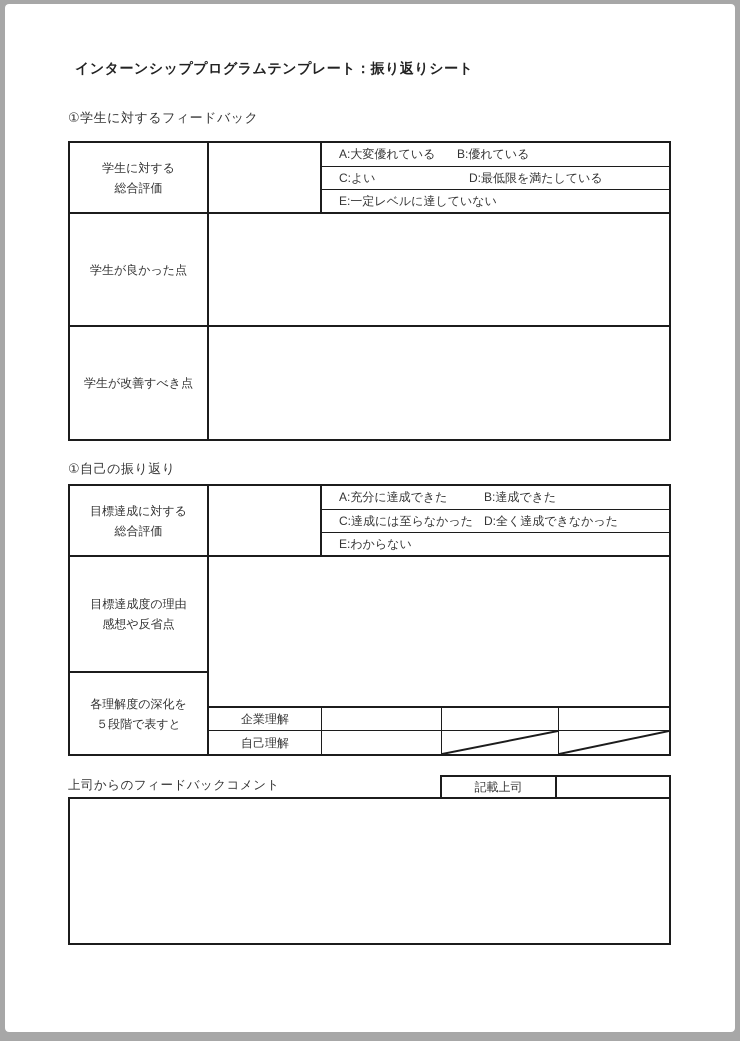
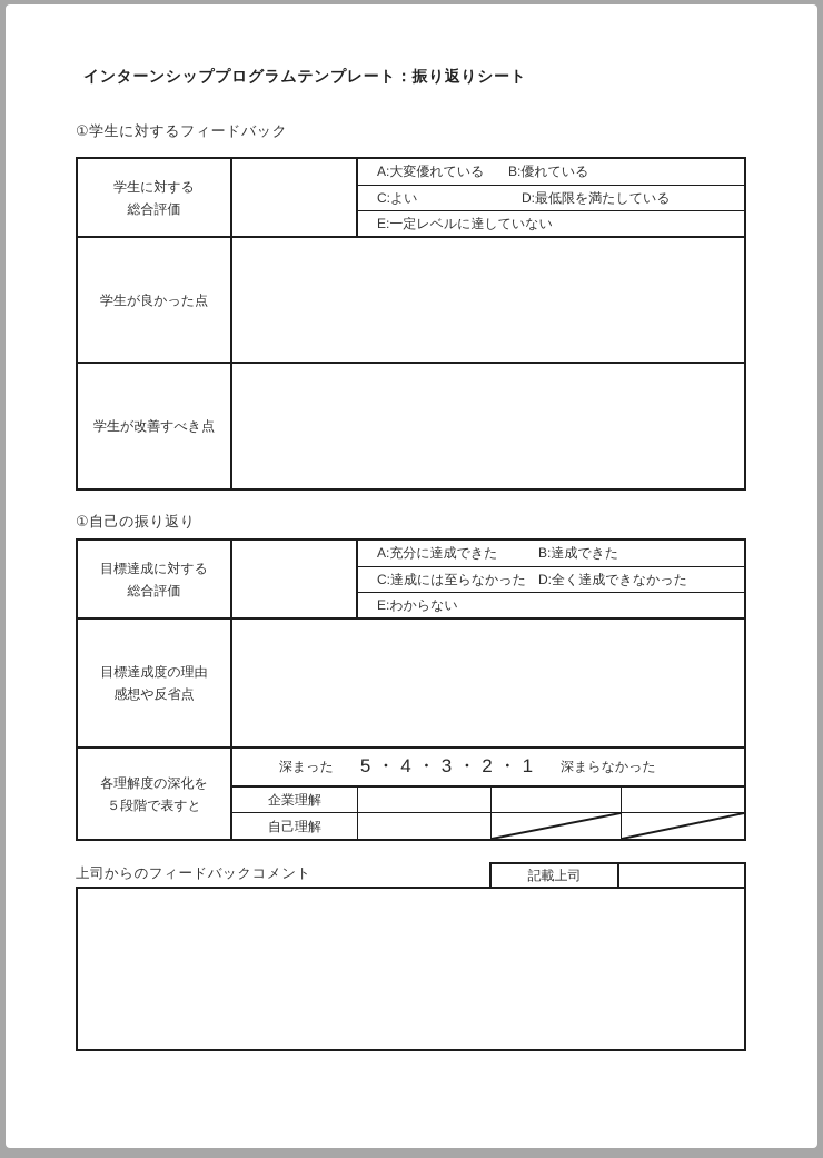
  インターンシッププログラムテンプレート：振り返りシート
  ①学生に対するフィードバック
  学生に対する
  総合評価
  A:大変優れている
  B:優れている
  C:よい
  D:最低限を満たしている
  E:一定レベルに達していない
  学生が良かった点
  学生が改善すべき点
  ①自己の振り返り
  目標達成に対する
  総合評価
  A:充分に達成できた
  B:達成できた
  C:達成には至らなかった
  D:全く達成できなかった
  E:わからない
  目標達成度の理由
  感想や反省点
  各理解度の深化を
  ５段階で表すと
+ 深まった
+ 5・4・3・2・1
+ 深まらなかった
  企業理解
  自己理解
  上司からのフィードバックコメント
  記載上司
